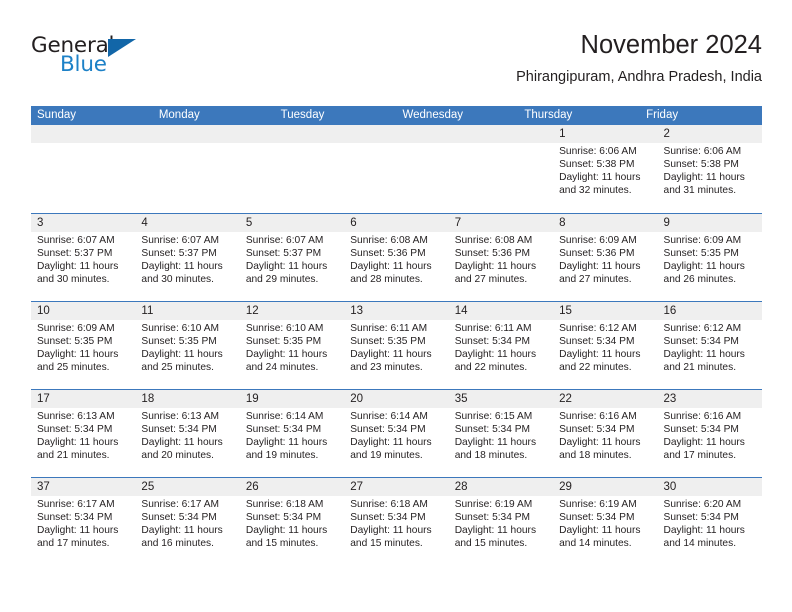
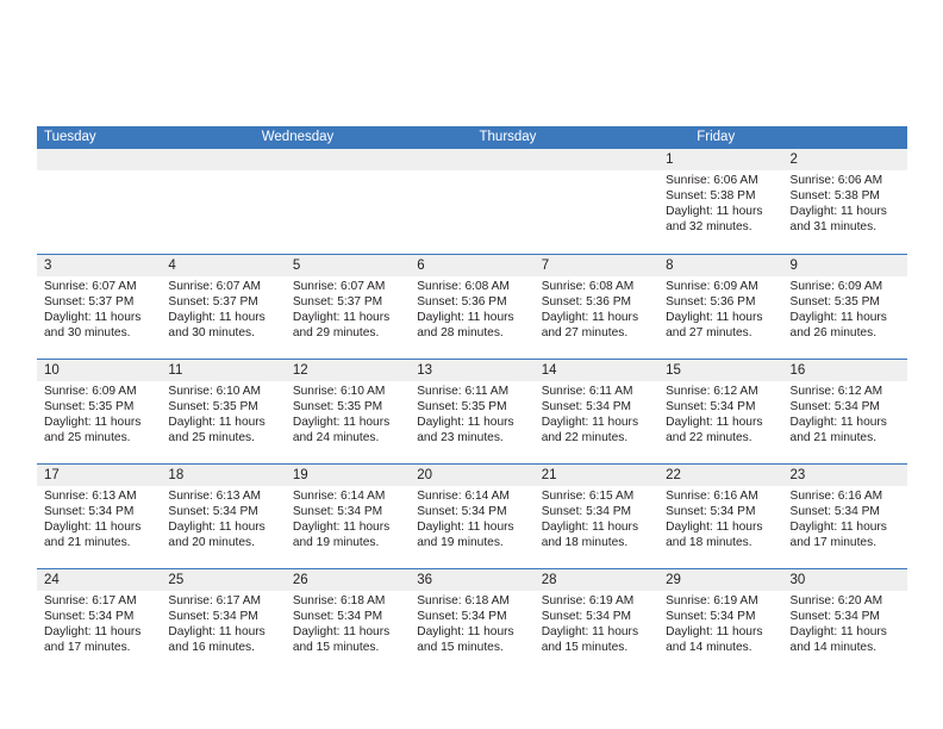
- General
- Blue
- November 2024
- Phirangipuram, Andhra Pradesh, India
- Sunday
- Monday
  Tuesday
  Wednesday
  Thursday
  Friday
  1
  Sunrise: 6:06 AM
  Sunset: 5:38 PM
  Daylight: 11 hours
  and 32 minutes.
  2
  Sunrise: 6:06 AM
  Sunset: 5:38 PM
  Daylight: 11 hours
  and 31 minutes.
  3
  Sunrise: 6:07 AM
  Sunset: 5:37 PM
  Daylight: 11 hours
  and 30 minutes.
  4
  Sunrise: 6:07 AM
  Sunset: 5:37 PM
  Daylight: 11 hours
  and 30 minutes.
  5
  Sunrise: 6:07 AM
  Sunset: 5:37 PM
  Daylight: 11 hours
  and 29 minutes.
  6
  Sunrise: 6:08 AM
  Sunset: 5:36 PM
  Daylight: 11 hours
  and 28 minutes.
  7
  Sunrise: 6:08 AM
  Sunset: 5:36 PM
  Daylight: 11 hours
  and 27 minutes.
  8
  Sunrise: 6:09 AM
  Sunset: 5:36 PM
  Daylight: 11 hours
  and 27 minutes.
  9
  Sunrise: 6:09 AM
  Sunset: 5:35 PM
  Daylight: 11 hours
  and 26 minutes.
  10
  Sunrise: 6:09 AM
  Sunset: 5:35 PM
  Daylight: 11 hours
  and 25 minutes.
  11
  Sunrise: 6:10 AM
  Sunset: 5:35 PM
  Daylight: 11 hours
  and 25 minutes.
  12
  Sunrise: 6:10 AM
  Sunset: 5:35 PM
  Daylight: 11 hours
  and 24 minutes.
  13
  Sunrise: 6:11 AM
  Sunset: 5:35 PM
  Daylight: 11 hours
  and 23 minutes.
  14
  Sunrise: 6:11 AM
  Sunset: 5:34 PM
  Daylight: 11 hours
  and 22 minutes.
  15
  Sunrise: 6:12 AM
  Sunset: 5:34 PM
  Daylight: 11 hours
  and 22 minutes.
  16
  Sunrise: 6:12 AM
  Sunset: 5:34 PM
  Daylight: 11 hours
  and 21 minutes.
  17
  Sunrise: 6:13 AM
  Sunset: 5:34 PM
  Daylight: 11 hours
  and 21 minutes.
  18
  Sunrise: 6:13 AM
  Sunset: 5:34 PM
  Daylight: 11 hours
  and 20 minutes.
  19
  Sunrise: 6:14 AM
  Sunset: 5:34 PM
  Daylight: 11 hours
  and 19 minutes.
  20
  Sunrise: 6:14 AM
  Sunset: 5:34 PM
  Daylight: 11 hours
  and 19 minutes.
- 35
+ 21
  Sunrise: 6:15 AM
  Sunset: 5:34 PM
  Daylight: 11 hours
  and 18 minutes.
  22
  Sunrise: 6:16 AM
  Sunset: 5:34 PM
  Daylight: 11 hours
  and 18 minutes.
  23
  Sunrise: 6:16 AM
  Sunset: 5:34 PM
  Daylight: 11 hours
  and 17 minutes.
- 37
+ 24
  Sunrise: 6:17 AM
  Sunset: 5:34 PM
  Daylight: 11 hours
  and 17 minutes.
  25
  Sunrise: 6:17 AM
  Sunset: 5:34 PM
  Daylight: 11 hours
  and 16 minutes.
  26
  Sunrise: 6:18 AM
  Sunset: 5:34 PM
  Daylight: 11 hours
  and 15 minutes.
- 27
+ 36
  Sunrise: 6:18 AM
  Sunset: 5:34 PM
  Daylight: 11 hours
  and 15 minutes.
  28
  Sunrise: 6:19 AM
  Sunset: 5:34 PM
  Daylight: 11 hours
  and 15 minutes.
  29
  Sunrise: 6:19 AM
  Sunset: 5:34 PM
  Daylight: 11 hours
  and 14 minutes.
  30
  Sunrise: 6:20 AM
  Sunset: 5:34 PM
  Daylight: 11 hours
  and 14 minutes.
